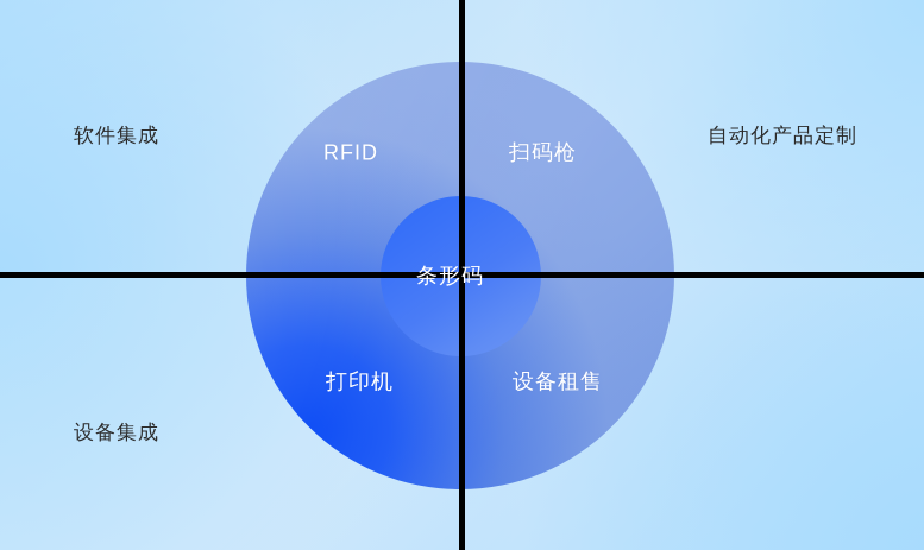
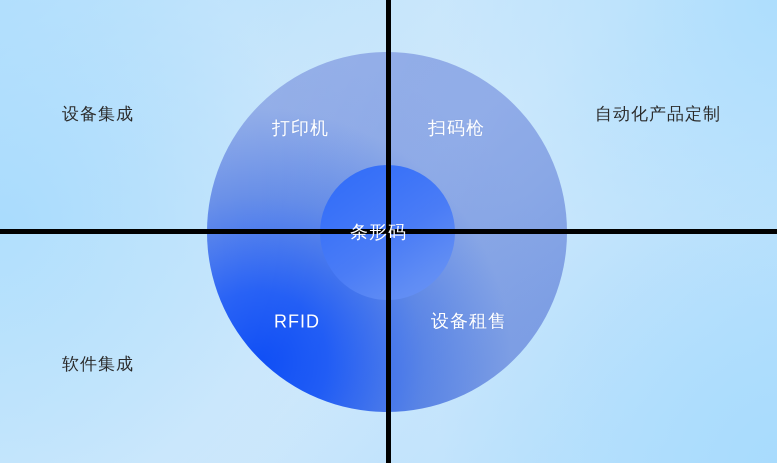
- RFID
+ 打印机
  扫码枪
- 打印机
+ RFID
  设备租售
  条形码
- 软件集成
+ 设备集成
  自动化产品定制
- 设备集成
+ 软件集成
